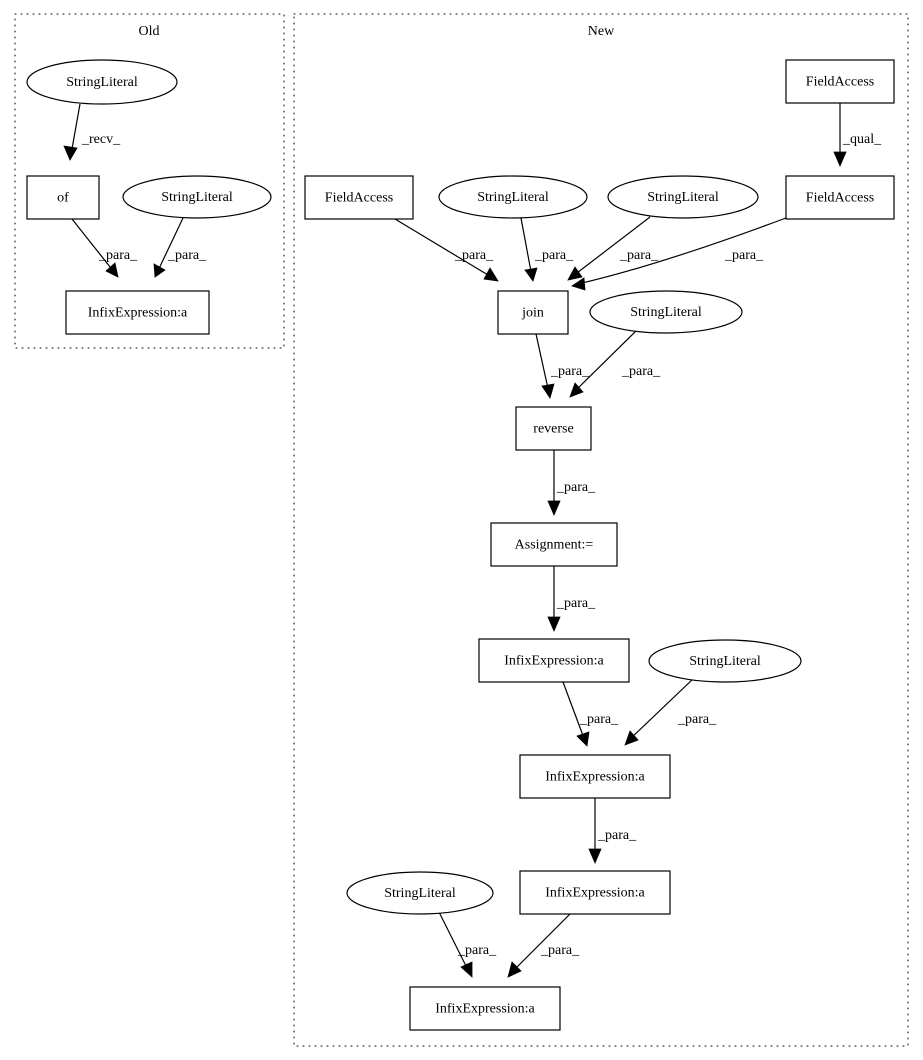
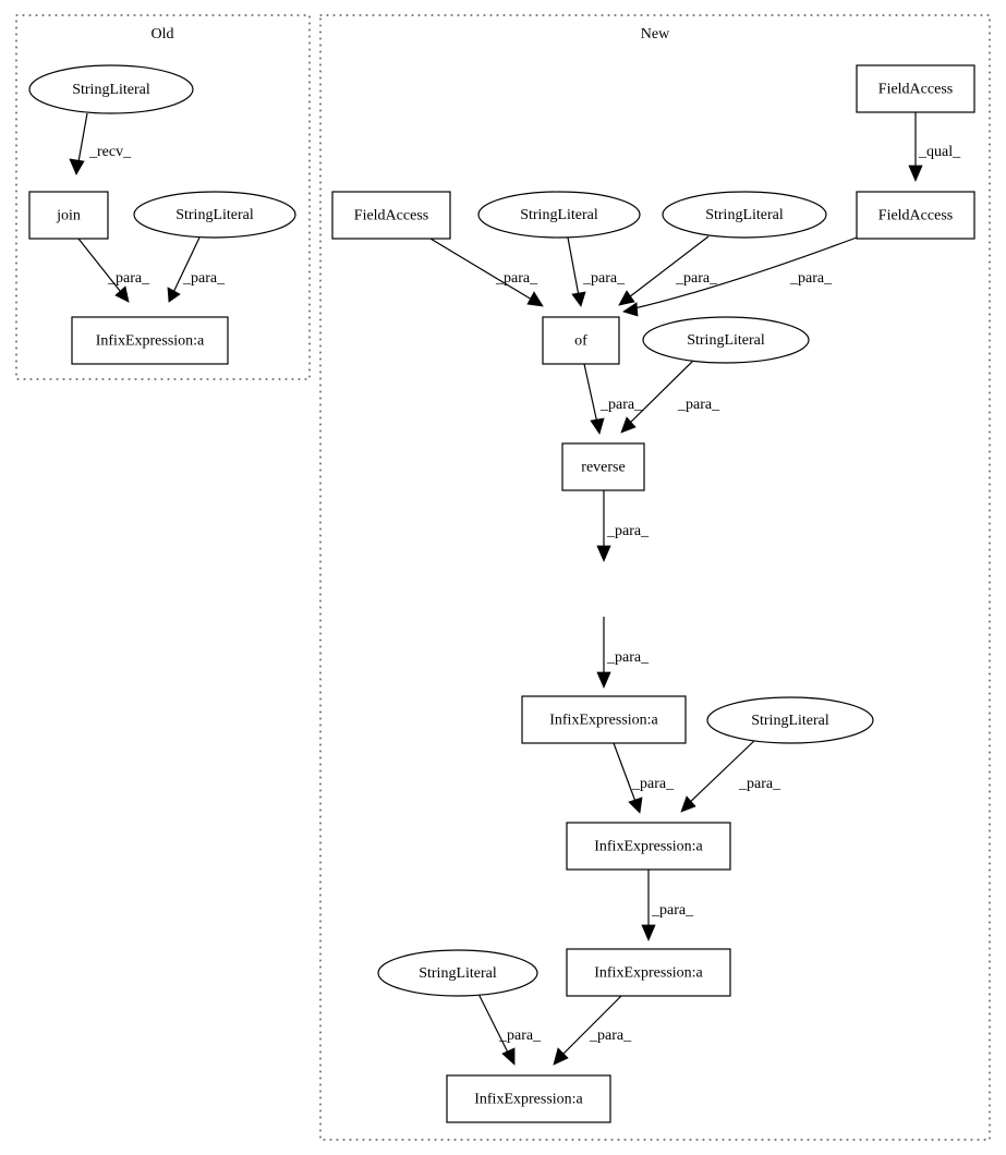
  Old
  New
  _recv_
  _para_
  _para_
  _qual_
  _para_
  _para_
  _para_
  _para_
  _para_
  _para_
  _para_
  _para_
  _para_
  _para_
  _para_
  _para_
  _para_
  StringLiteral
- of
+ join
  StringLiteral
  InfixExpression:a
  FieldAccess
  FieldAccess
  FieldAccess
  StringLiteral
  StringLiteral
- join
+ of
  StringLiteral
  reverse
- Assignment:=
  InfixExpression:a
  StringLiteral
  InfixExpression:a
  InfixExpression:a
  StringLiteral
  InfixExpression:a
